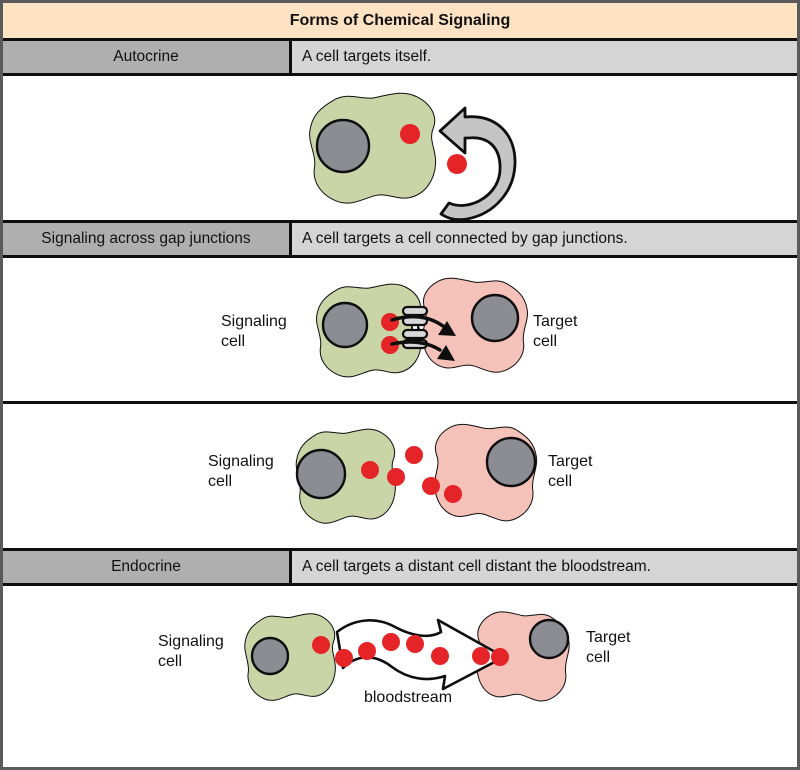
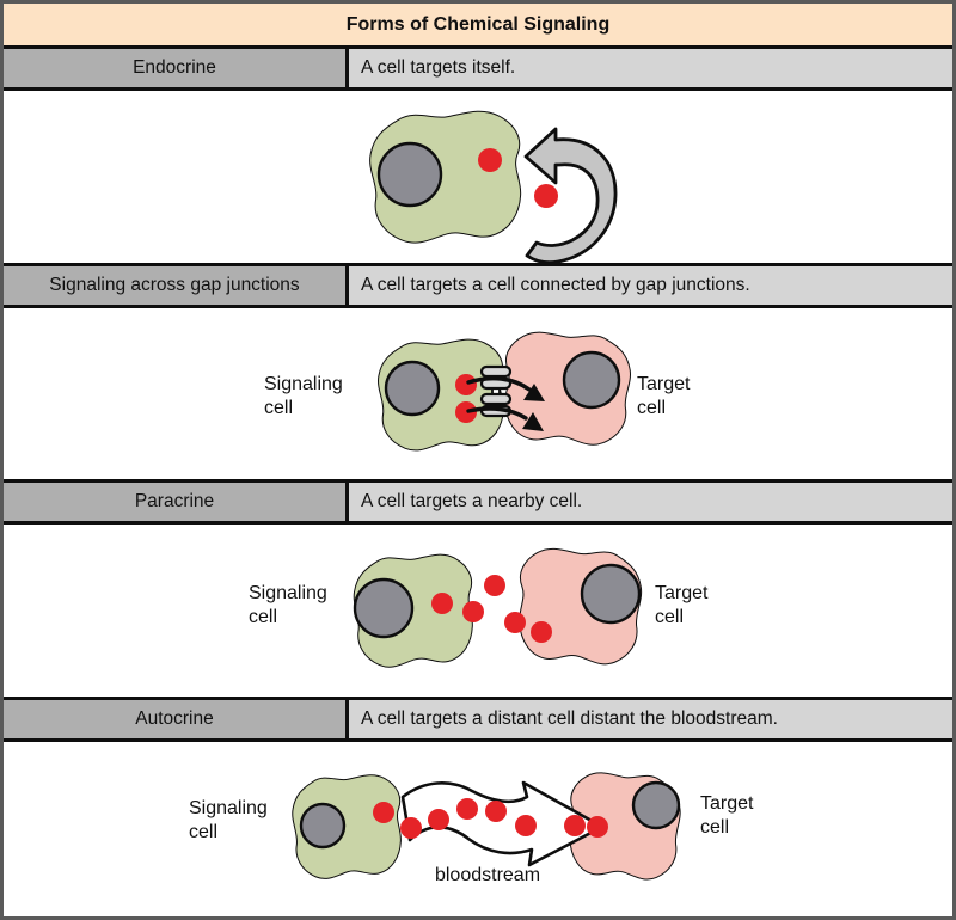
  Forms of Chemical Signaling
- Autocrine
+ Endocrine
  A cell targets itself.
  Signaling across gap junctions
  A cell targets a cell connected by gap junctions.
  Signaling cell
  Target cell
+ Paracrine
+ A cell targets a nearby cell.
  Signaling cell
  Target cell
- Endocrine
+ Autocrine
  A cell targets a distant cell distant the bloodstream.
  Signaling cell
  Target cell
  bloodstream
